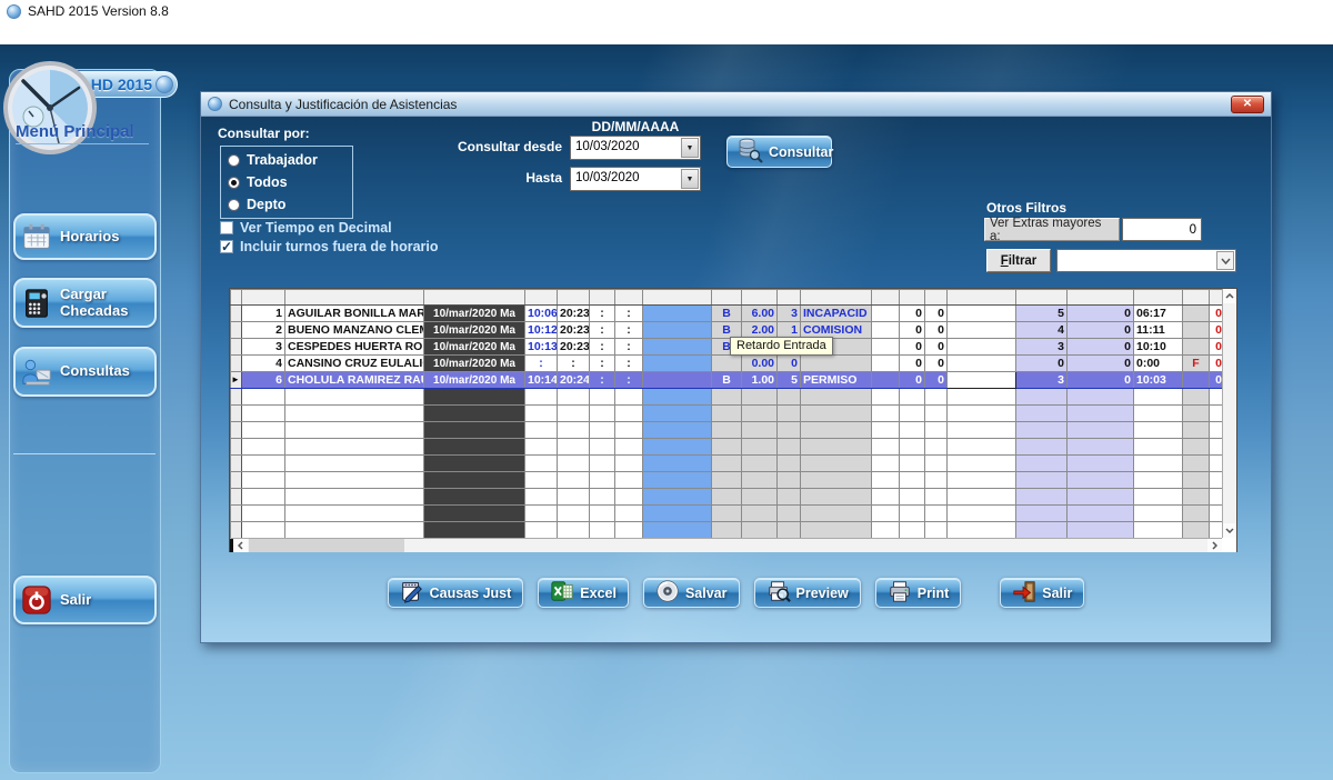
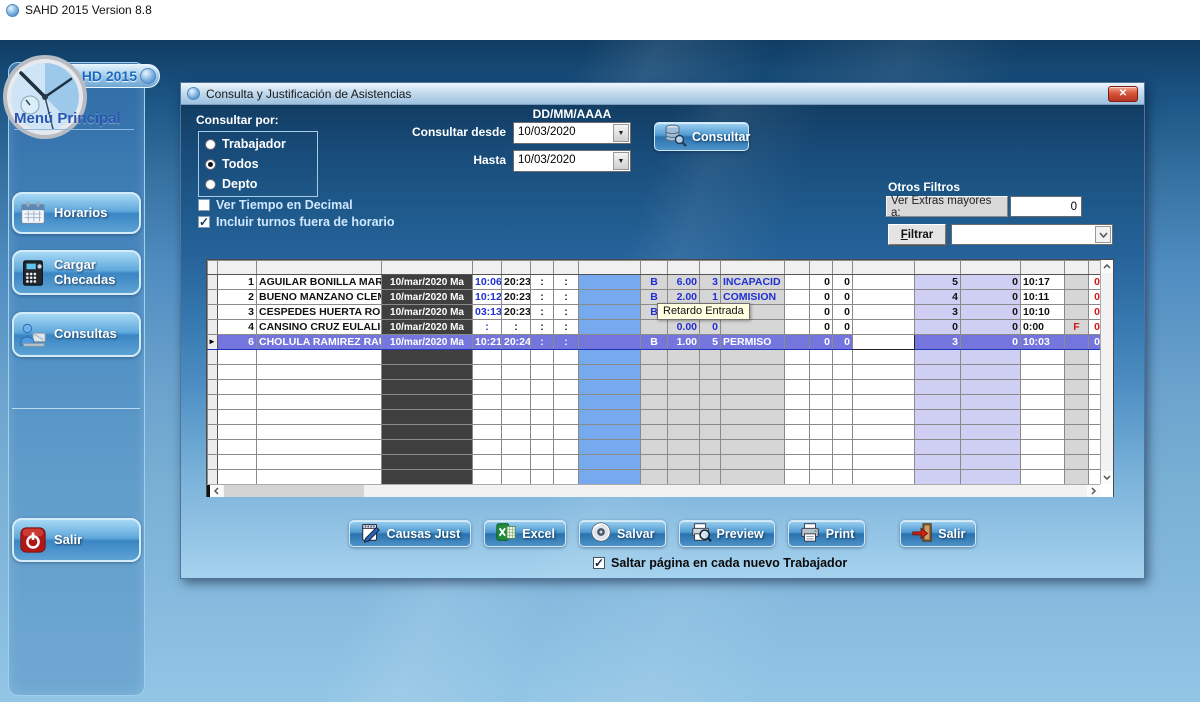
  SAHD 2015 Version 8.8
  HD 2015
  Menú Principal
  Horarios
  Cargar Checadas
  Consultas
  Salir
  Consulta y Justificación de Asistencias
  ✕
  Consultar por:
  Trabajador
  Todos
  Depto
  DD/MM/AAAA
  Consultar desde
  10/03/2020
  Hasta
  10/03/2020
  Consultar
  Ver Tiempo en Decimal
  Incluir turnos fuera de horario
  Otros Filtros
  Ver Extras mayores a:
  0
  F
  iltrar
- 	1	AGUILAR BONILLA MAR	10/mar/2020 Ma	10:06	20:23	:	:		B	6.00	3	INCAPACID		0	0		5	0	06:17		0
+ 	1	AGUILAR BONILLA MAR	10/mar/2020 Ma	10:06	20:23	:	:		B	6.00	3	INCAPACID		0	0		5	0	10:17		0
- 	2	BUENO MANZANO CLE	10/mar/2020 Ma	10:12	20:23	:	:		B	2.00	1	COMISION		0	0		4	0	11:11		0
+ 	2	BUENO MANZANO CLE	10/mar/2020 Ma	10:12	20:23	:	:		B	2.00	1	COMISION		0	0		4	0	10:11		0
- 	3	CESPEDES HUERTA RO	10/mar/2020 Ma	10:13	20:23	:	:		B					0	0		3	0	10:10		0
+ 	3	CESPEDES HUERTA RO	10/mar/2020 Ma	03:13	20:23	:	:		B					0	0		3	0	10:10		0
  	4	CANSINO CRUZ EULALI	10/mar/2020 Ma	:	:	:	:			0.00	0			0	0		0	0	0:00	F	0
- 	6	CHOLULA RAMIREZ RA	10/mar/2020 Ma	10:14	20:24	:	:		B	1.00	5	PERMISO		0	0		3	0	10:03		0
+ 	6	CHOLULA RAMIREZ RA	10/mar/2020 Ma	10:21	20:24	:	:		B	1.00	5	PERMISO		0	0		3	0	10:03		0
  Retardo Entrada
  Causas Just
  Excel
  Salvar
  Preview
  Print
  Salir
+ Saltar página en cada nuevo Trabajador
